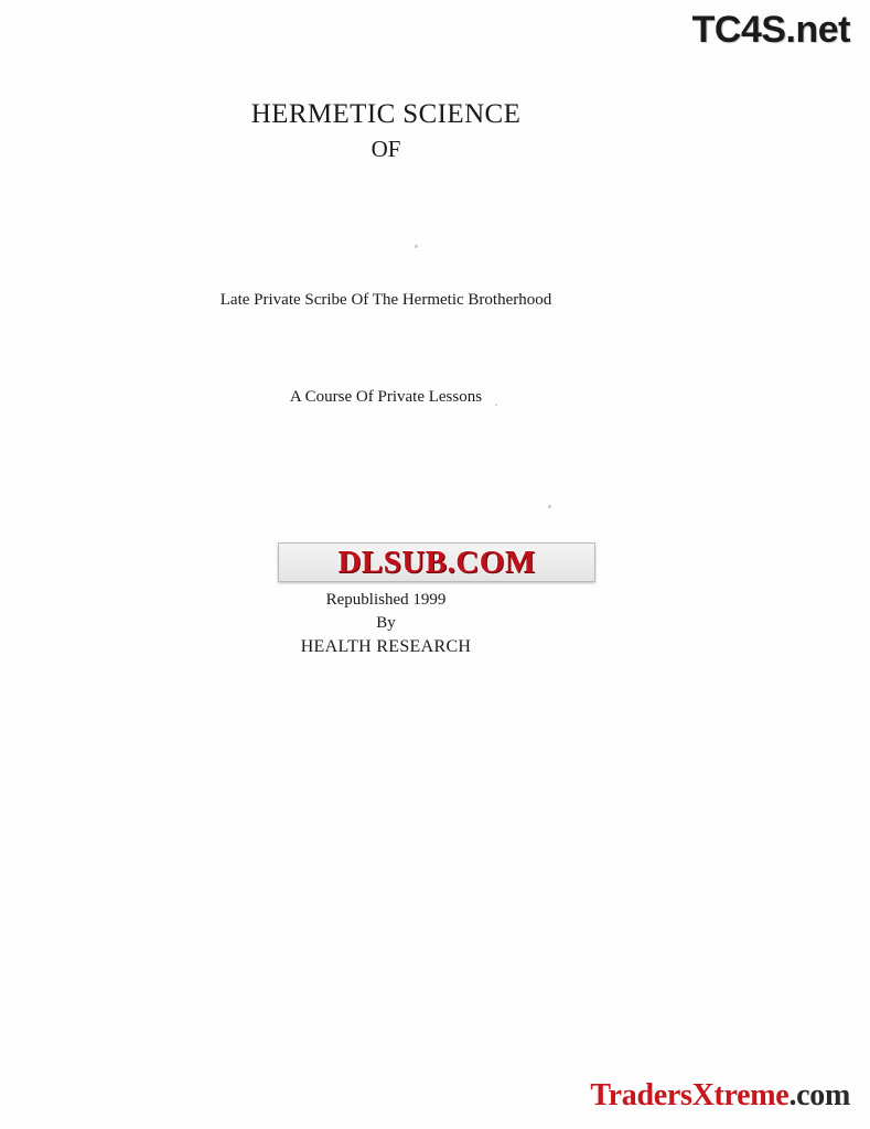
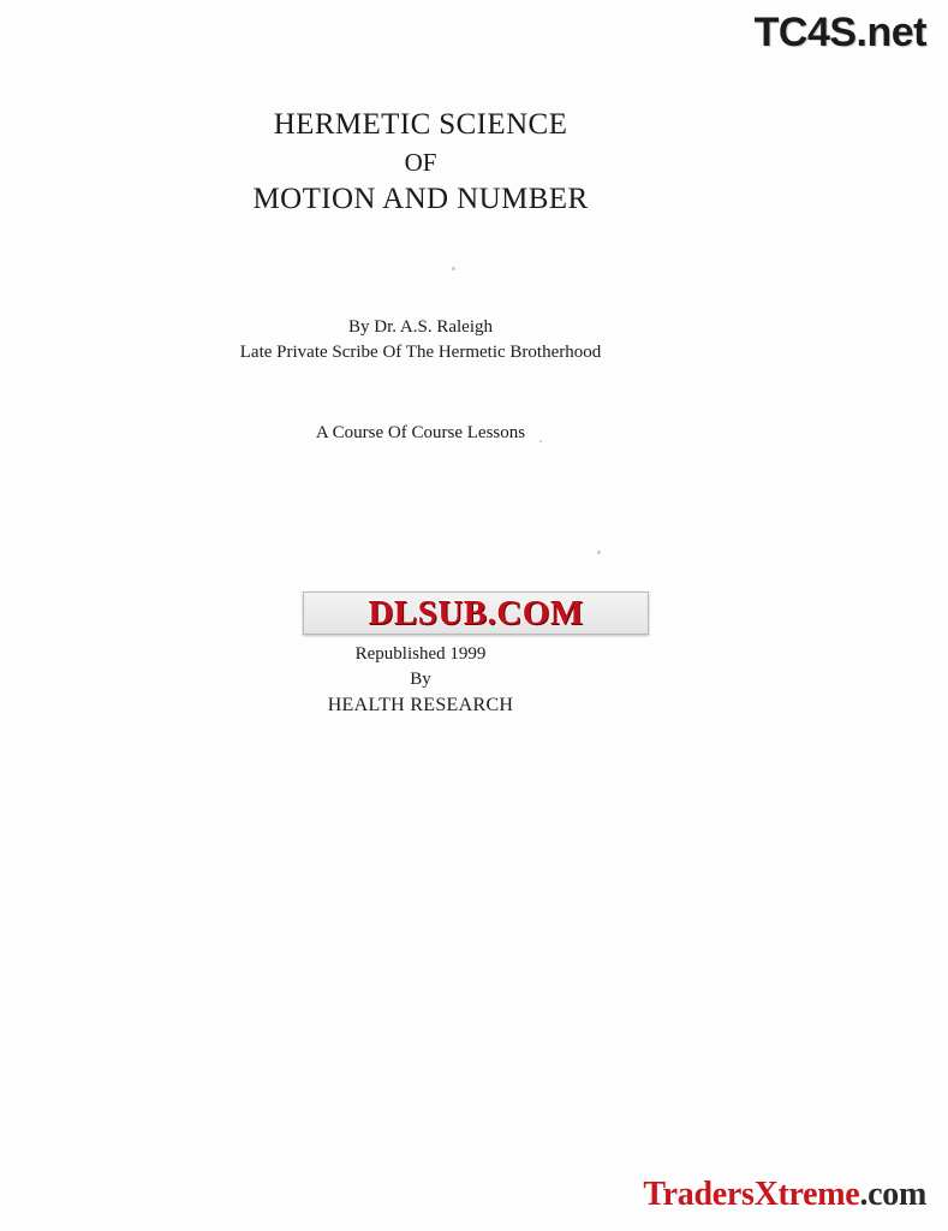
  TC4S.net
  HERMETIC SCIENCE
  OF
+ MOTION AND NUMBER
+ By Dr. A.S. Raleigh
  Late Private Scribe Of The Hermetic Brotherhood
- A Course Of Private Lessons
+ A Course Of Course Lessons
  DLSUB.COM
  Republished 1999
  By
  HEALTH RESEARCH
  TradersXtreme.com
